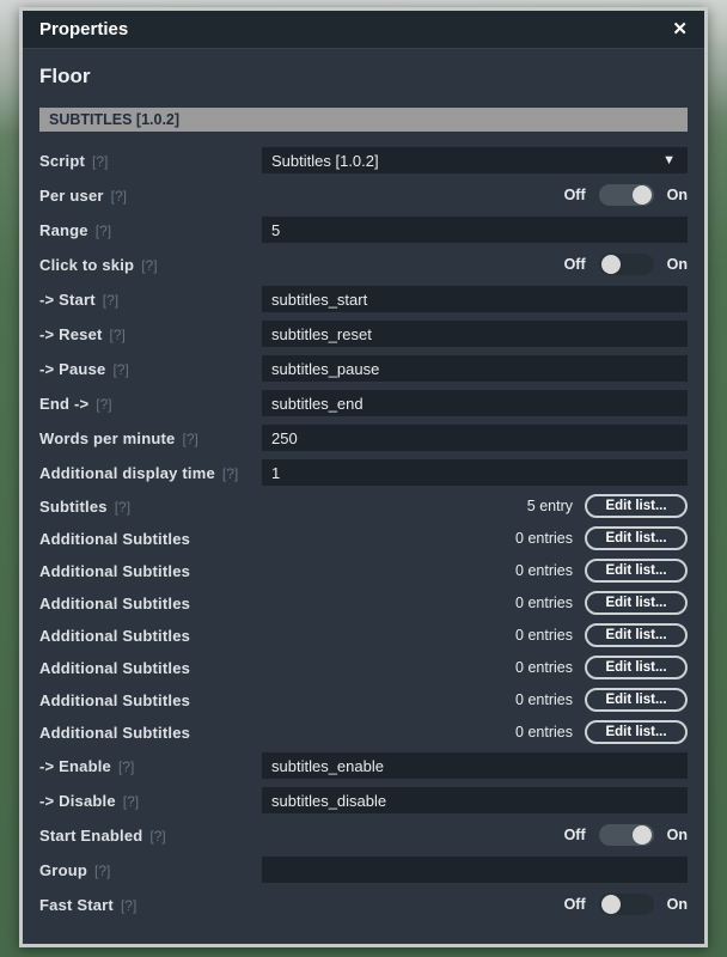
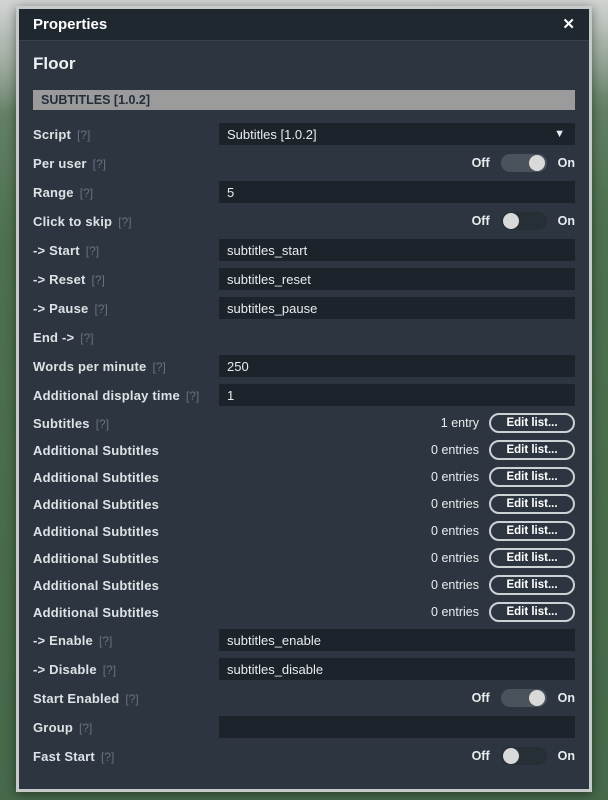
  Properties
  ✕
  Floor
  SUBTITLES [1.0.2]
  Script
  [?]
  Subtitles [1.0.2]
  ▼
  Per user
  [?]
  Off
  On
  Range
  [?]
  5
  Click to skip
  [?]
  Off
  On
  -> Start
  [?]
  subtitles_start
  -> Reset
  [?]
  subtitles_reset
  -> Pause
  [?]
  subtitles_pause
  End ->
  [?]
- subtitles_end
  Words per minute
  [?]
  250
  Additional display time
  [?]
  1
  Subtitles
  [?]
- 5 entry
+ 1 entry
  Edit list...
  Additional Subtitles
  0 entries
  Edit list...
  Additional Subtitles
  0 entries
  Edit list...
  Additional Subtitles
  0 entries
  Edit list...
  Additional Subtitles
  0 entries
  Edit list...
  Additional Subtitles
  0 entries
  Edit list...
  Additional Subtitles
  0 entries
  Edit list...
  Additional Subtitles
  0 entries
  Edit list...
  -> Enable
  [?]
  subtitles_enable
  -> Disable
  [?]
  subtitles_disable
  Start Enabled
  [?]
  Off
  On
  Group
  [?]
  Fast Start
  [?]
  Off
  On
